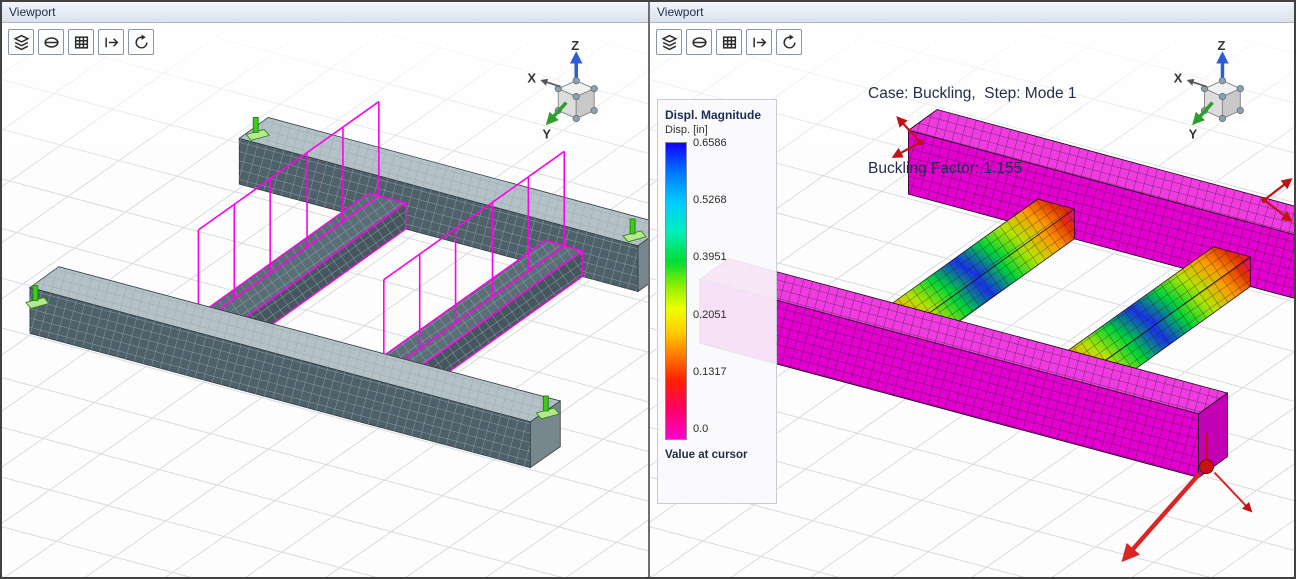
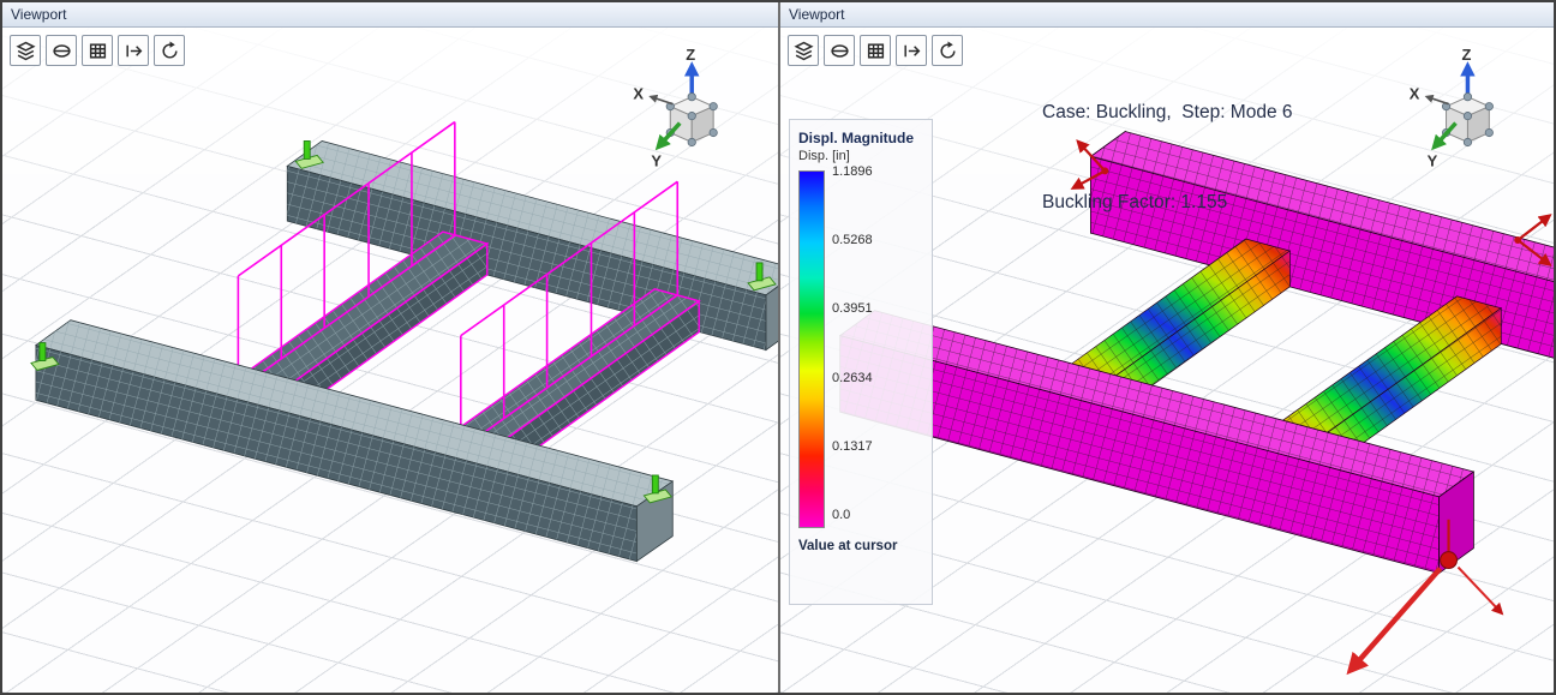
  Viewport
  Z
  X
  Y
  Viewport
- Case: Buckling, Step: Mode 1
+ Case: Buckling, Step: Mode 6
  Buckling Factor: 1.155
  Z
  X
  Y
  Displ. Magnitude
  Disp. [in]
- 0.6586
+ 1.1896
  0.5268
  0.3951
- 0.2051
+ 0.2634
  0.1317
  0.0
  Value at cursor
